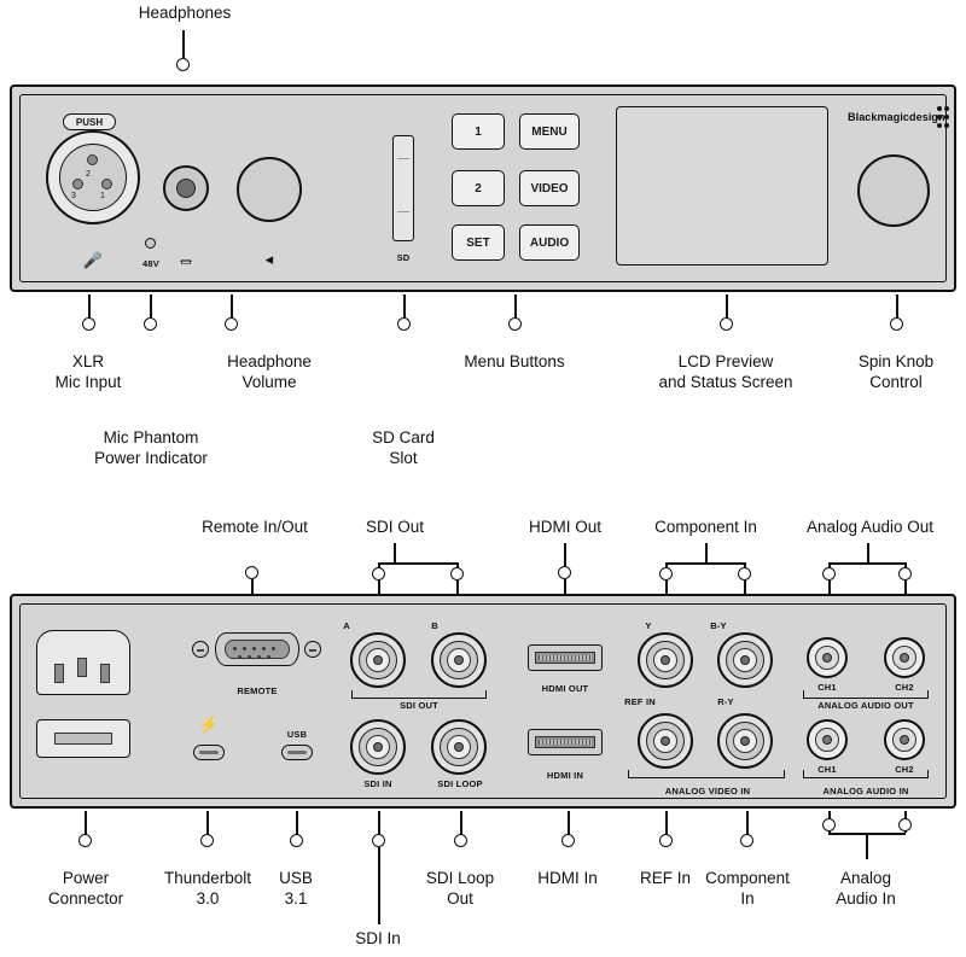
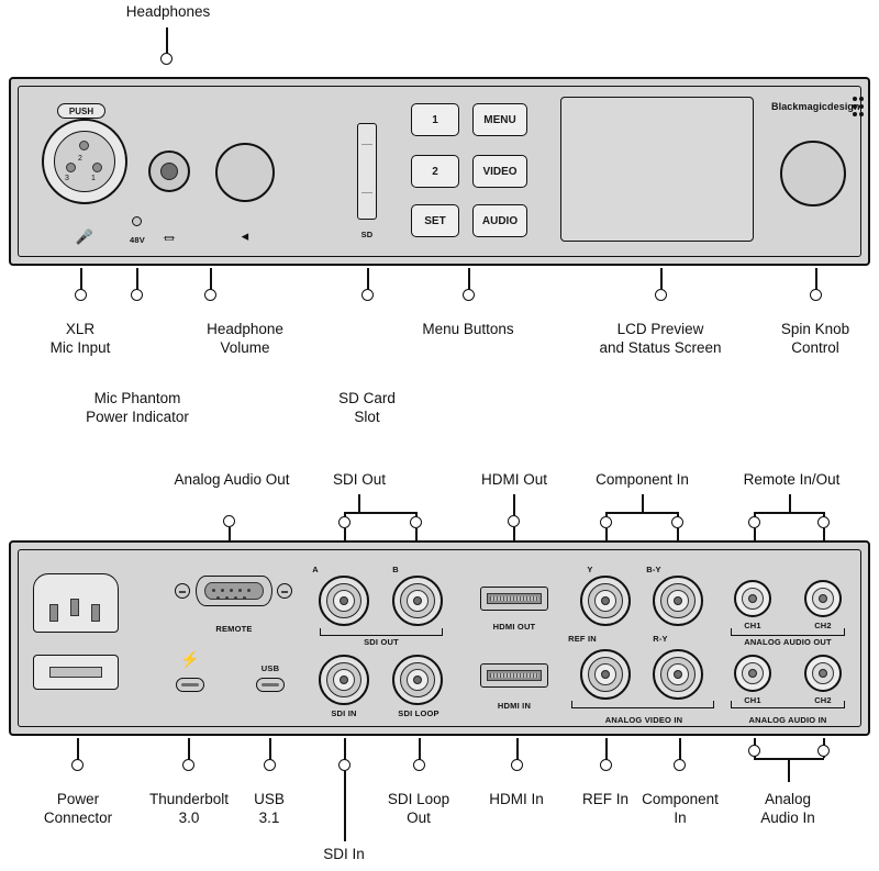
  Headphones
  PUSH
  🎤
  48V
  ⏛
  ◂
  SD
  1
  MENU
  2
  VIDEO
  SET
  AUDIO
  Blackmagicdesig
  XLR
  Mic Input
  Mic Phantom
  Power Indicator
  Headphone
  Volume
  SD Card
  Slot
  Menu Buttons
  LCD Preview
  and Status Screen
  Spin Knob
  Control
- Remote In/Out
+ Analog Audio Out
  SDI Out
  HDMI Out
  Component In
- Analog Audio Out
+ Remote In/Out
  REMOTE
  ⚡
  USB
  A
  B
  SDI OUT
  SDI IN
  SDI LOOP
  HDMI OUT
  HDMI IN
  Y
  B-Y
  REF IN
  R-Y
  ANALOG VIDEO IN
  CH1
  CH2
  ANALOG AUDIO OUT
  CH1
  CH2
  ANALOG AUDIO IN
  Power
  Connector
  Thunderbolt
  3.0
  USB
  3.1
  SDI In
  SDI Loop
  Out
  HDMI In
  REF In
  Component
  In
  Analog
  Audio In
